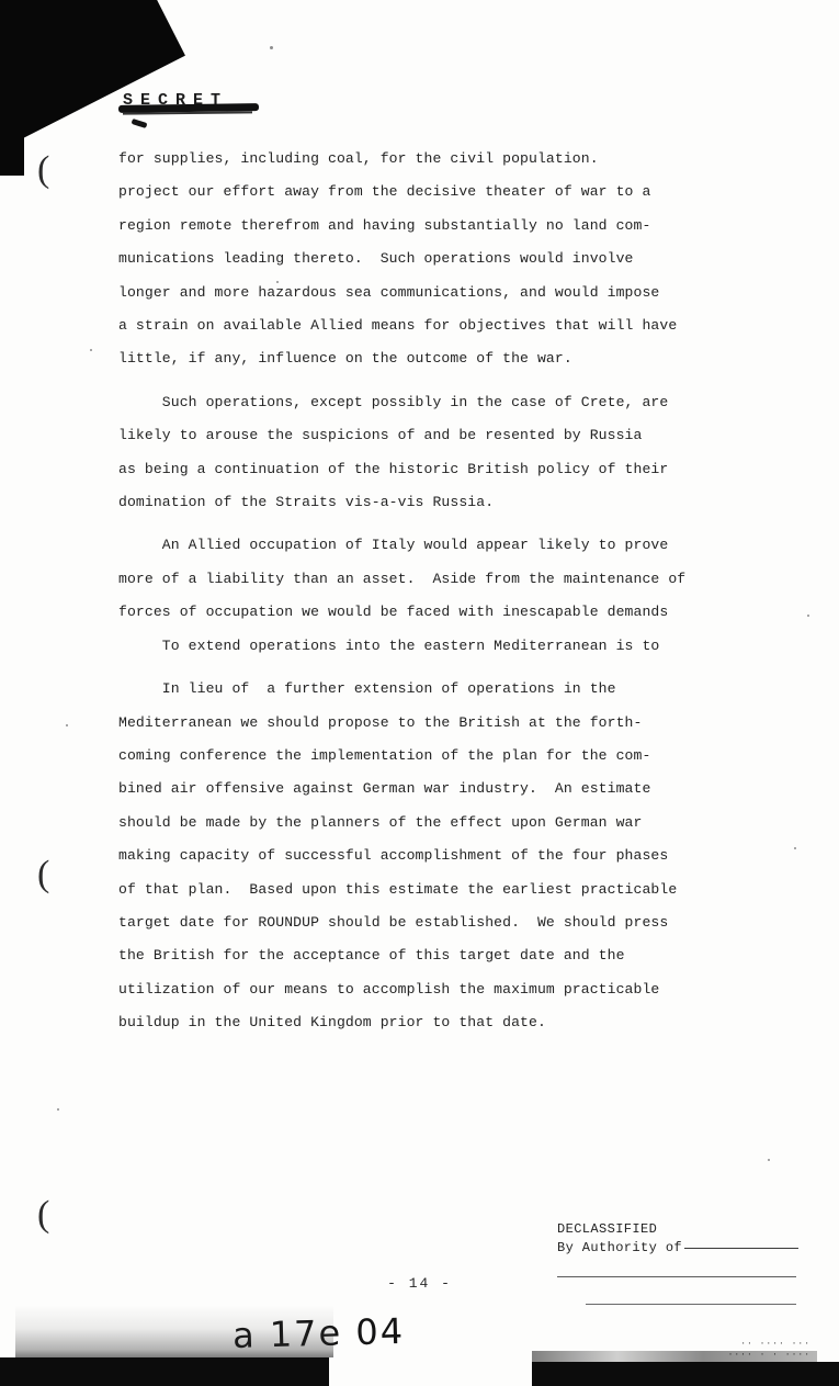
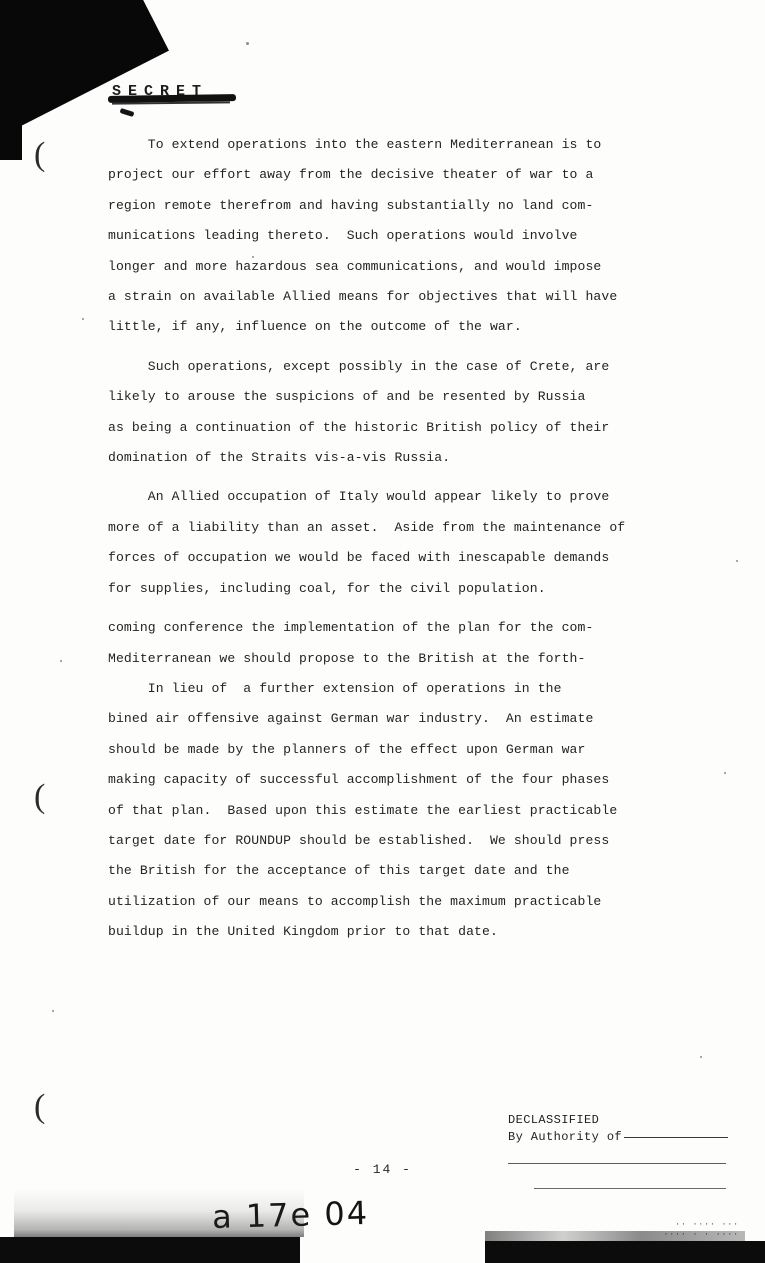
  SECRET
  (
  (
  (
- for supplies, including coal, for the civil population.
+ To extend operations into the eastern Mediterranean is to
  project our effort away from the decisive theater of war to a
  region remote therefrom and having substantially no land com-
  munications leading thereto. Such operations would involve
  longer and more hazardous sea communications, and would impose
  a strain on available Allied means for objectives that will have
  little, if any, influence on the outcome of the war.
  Such operations, except possibly in the case of Crete, are
  likely to arouse the suspicions of and be resented by Russia
  as being a continuation of the historic British policy of their
  domination of the Straits vis-a-vis Russia.
  An Allied occupation of Italy would appear likely to prove
  more of a liability than an asset. Aside from the maintenance of
  forces of occupation we would be faced with inescapable demands
- To extend operations into the eastern Mediterranean is to
+ for supplies, including coal, for the civil population.
- In lieu of a further extension of operations in the
+ coming conference the implementation of the plan for the com-
  Mediterranean we should propose to the British at the forth-
- coming conference the implementation of the plan for the com-
+ In lieu of a further extension of operations in the
  bined air offensive against German war industry. An estimate
  should be made by the planners of the effect upon German war
  making capacity of successful accomplishment of the four phases
  of that plan. Based upon this estimate the earliest practicable
  target date for ROUNDUP should be established. We should press
  the British for the acceptance of this target date and the
  utilization of our means to accomplish the maximum practicable
  buildup in the United Kingdom prior to that date.
  - 14 -
  DECLASSIFIED
  By Authority of
  ·· ···· ···
  ···· · · ····
